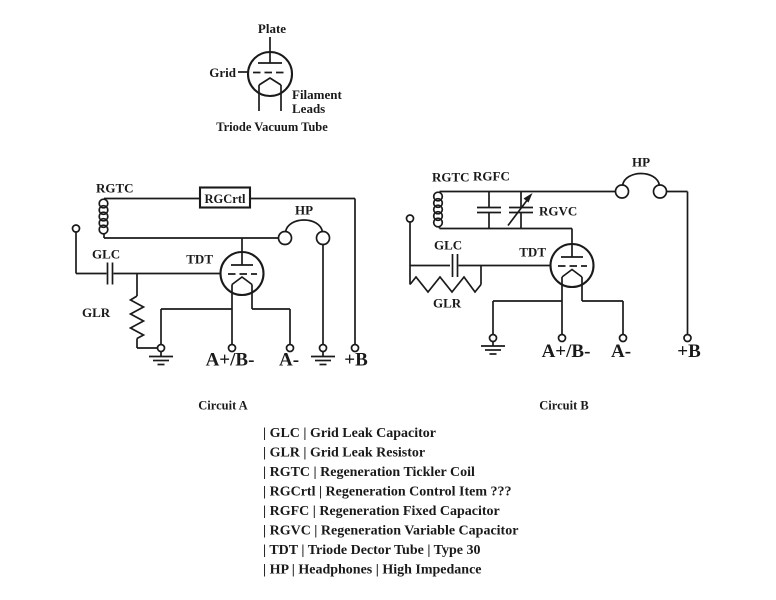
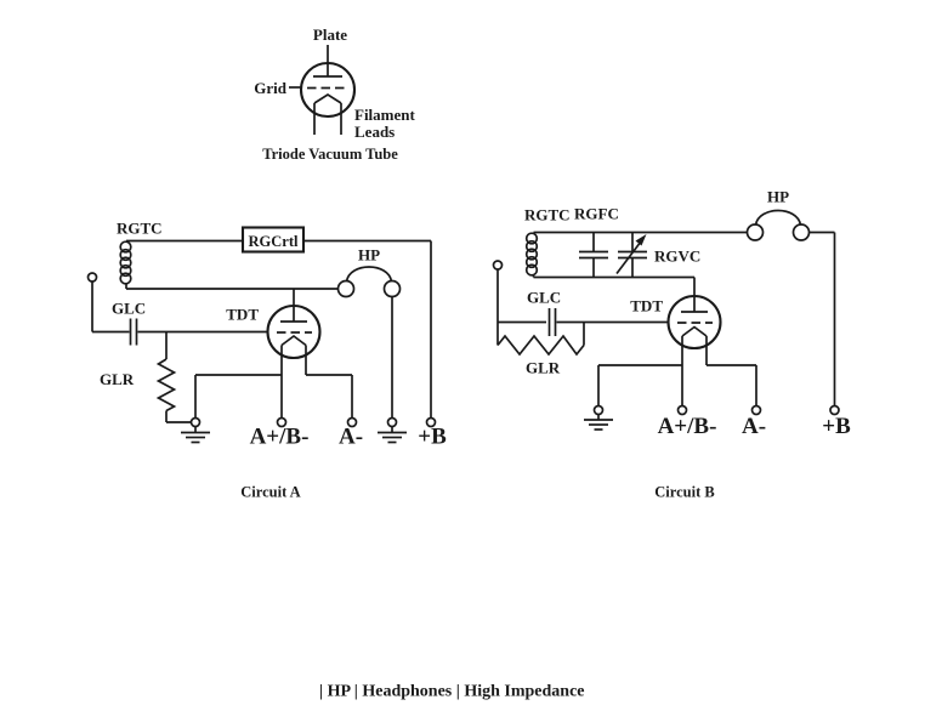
  Plate
  Grid
  Filament
  Leads
  Triode Vacuum Tube
  RGTC
  RGCrtl
  HP
  GLC
  TDT
  GLR
  A+/B-
  A-
  +B
  Circuit A
  RGTC
  RGFC
  RGVC
  HP
  GLC
  TDT
  GLR
  A+/B-
  A-
  +B
  Circuit B
- | GLC | Grid Leak Capacitor
- | GLR | Grid Leak Resistor
- | RGTC | Regeneration Tickler Coil
- | RGCrtl | Regeneration Control Item ???
- | RGFC | Regeneration Fixed Capacitor
- | RGVC | Regeneration Variable Capacitor
- | TDT | Triode Dector Tube | Type 30
  | HP | Headphones | High Impedance
